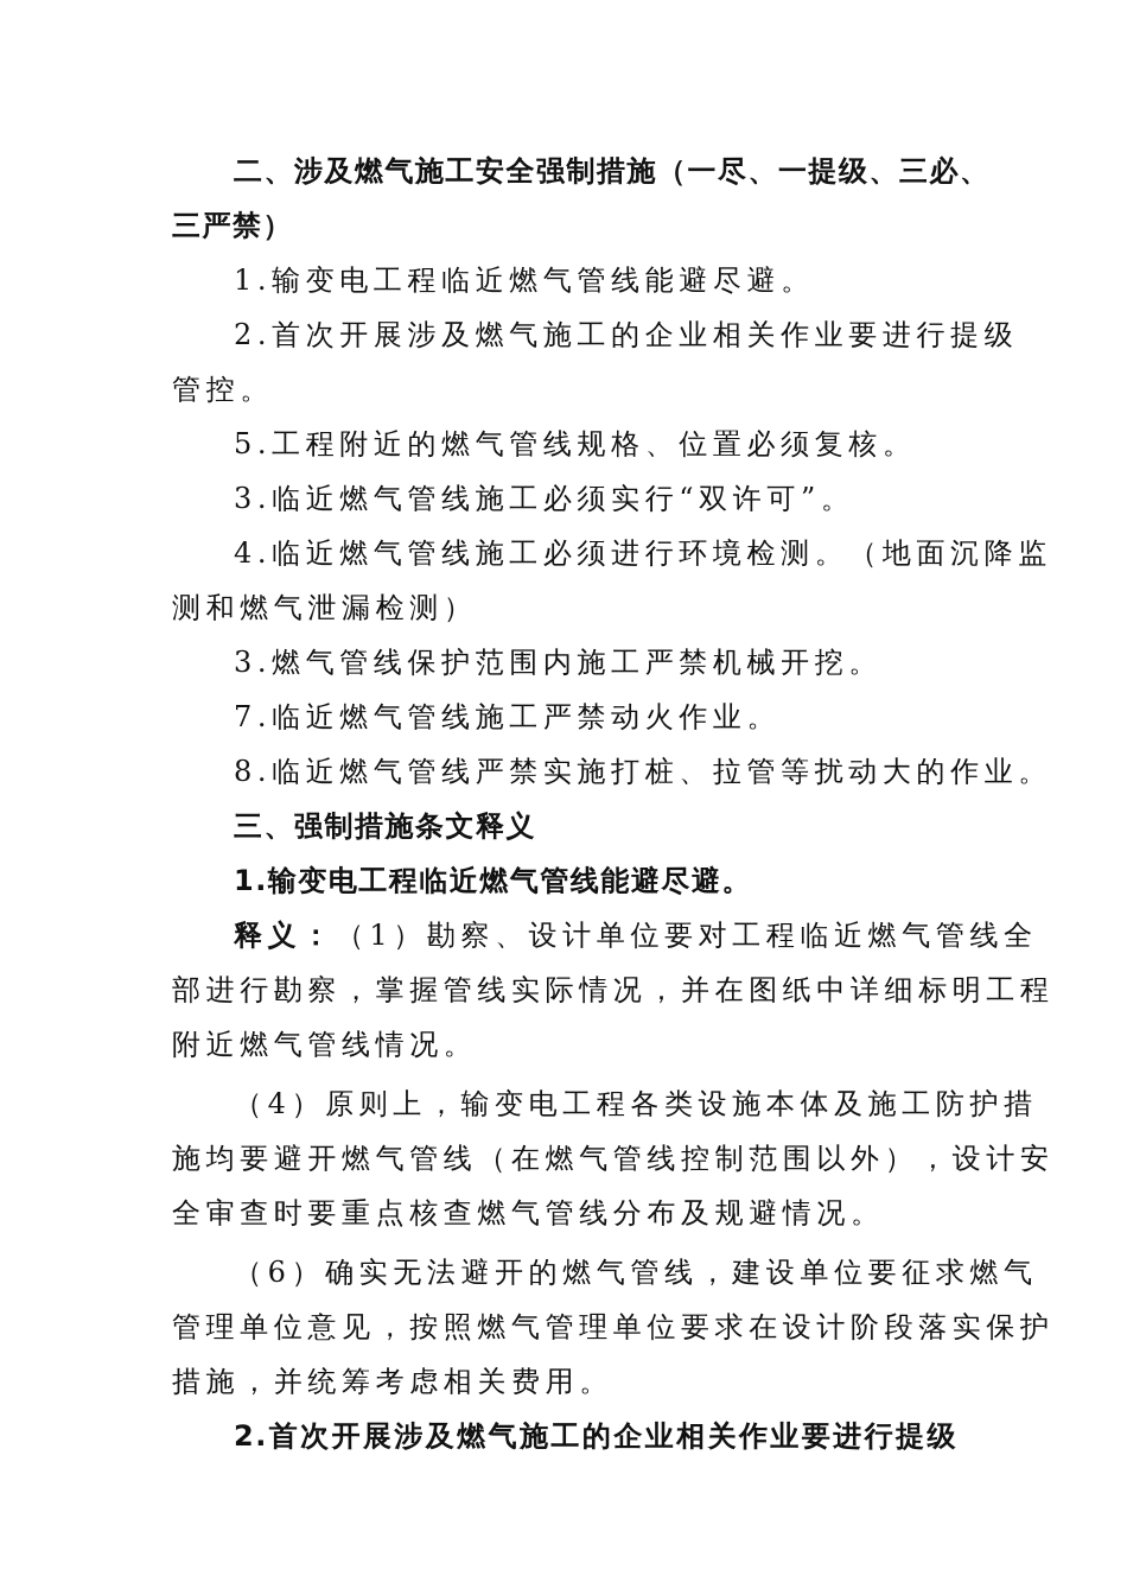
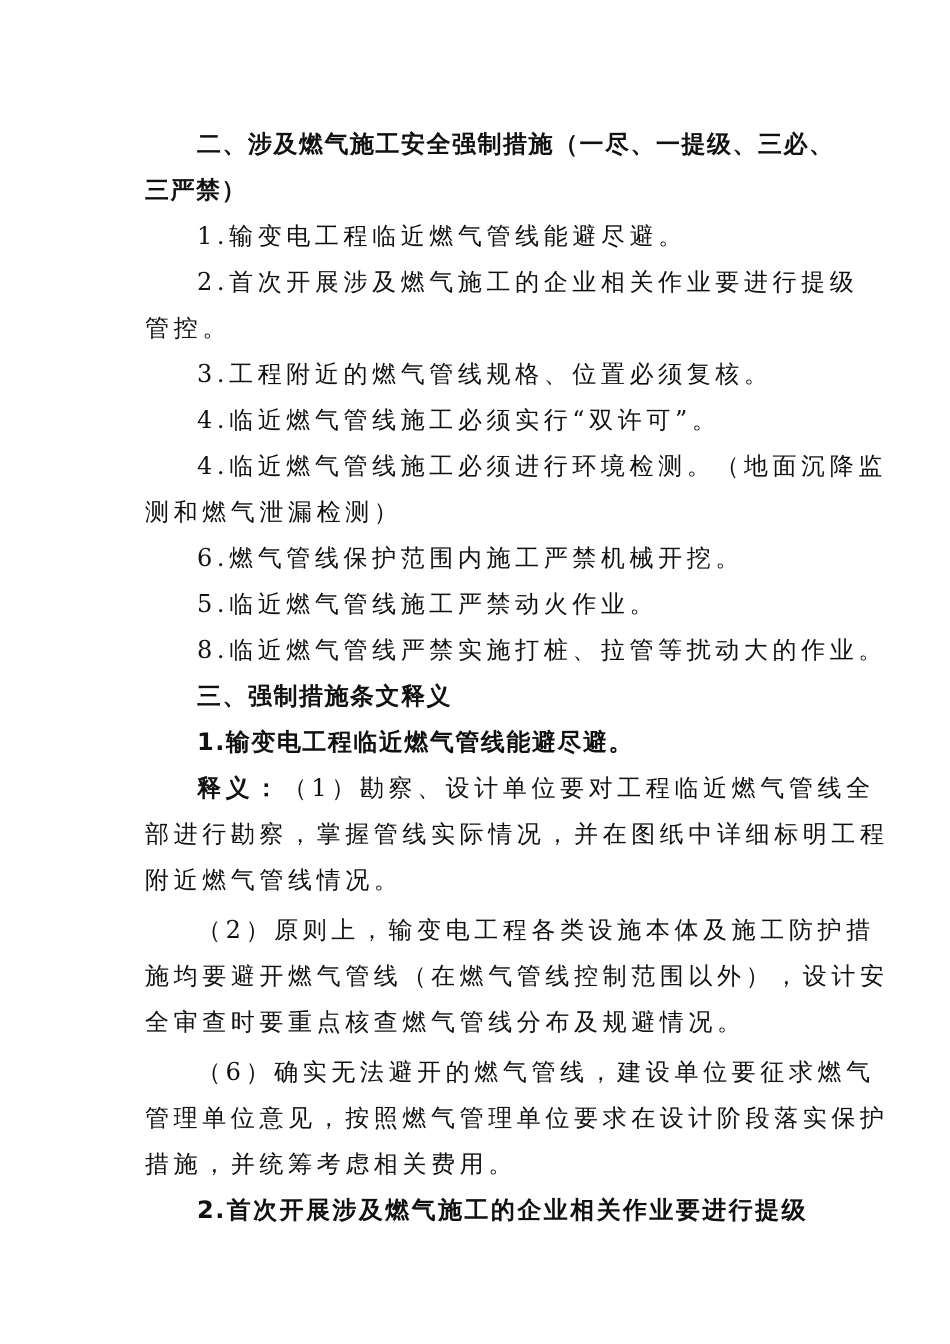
  二、涉及燃气施工安全强制措施（一尽、一提级、三必、
  三严禁）
  1.输变电工程临近燃气管线能避尽避。
  2.首次开展涉及燃气施工的企业相关作业要进行提级
  管控。
- 5.工程附近的燃气管线规格、位置必须复核。
+ 3.工程附近的燃气管线规格、位置必须复核。
- 3.临近燃气管线施工必须实行“双许可”。
+ 4.临近燃气管线施工必须实行“双许可”。
  4.临近燃气管线施工必须进行环境检测。（地面沉降监
  测和燃气泄漏检测）
- 3.燃气管线保护范围内施工严禁机械开挖。
+ 6.燃气管线保护范围内施工严禁机械开挖。
- 7.临近燃气管线施工严禁动火作业。
+ 5.临近燃气管线施工严禁动火作业。
  8.临近燃气管线严禁实施打桩、拉管等扰动大的作业。
  三、强制措施条文释义
  1.输变电工程临近燃气管线能避尽避。
  释义：（1）勘察、设计单位要对工程临近燃气管线全
  部进行勘察，掌握管线实际情况，并在图纸中详细标明工程
  附近燃气管线情况。
- （4）原则上，输变电工程各类设施本体及施工防护措
+ （2）原则上，输变电工程各类设施本体及施工防护措
  施均要避开燃气管线（在燃气管线控制范围以外），设计安
  全审查时要重点核查燃气管线分布及规避情况。
  （6）确实无法避开的燃气管线，建设单位要征求燃气
  管理单位意见，按照燃气管理单位要求在设计阶段落实保护
  措施，并统筹考虑相关费用。
  2.首次开展涉及燃气施工的企业相关作业要进行提级
